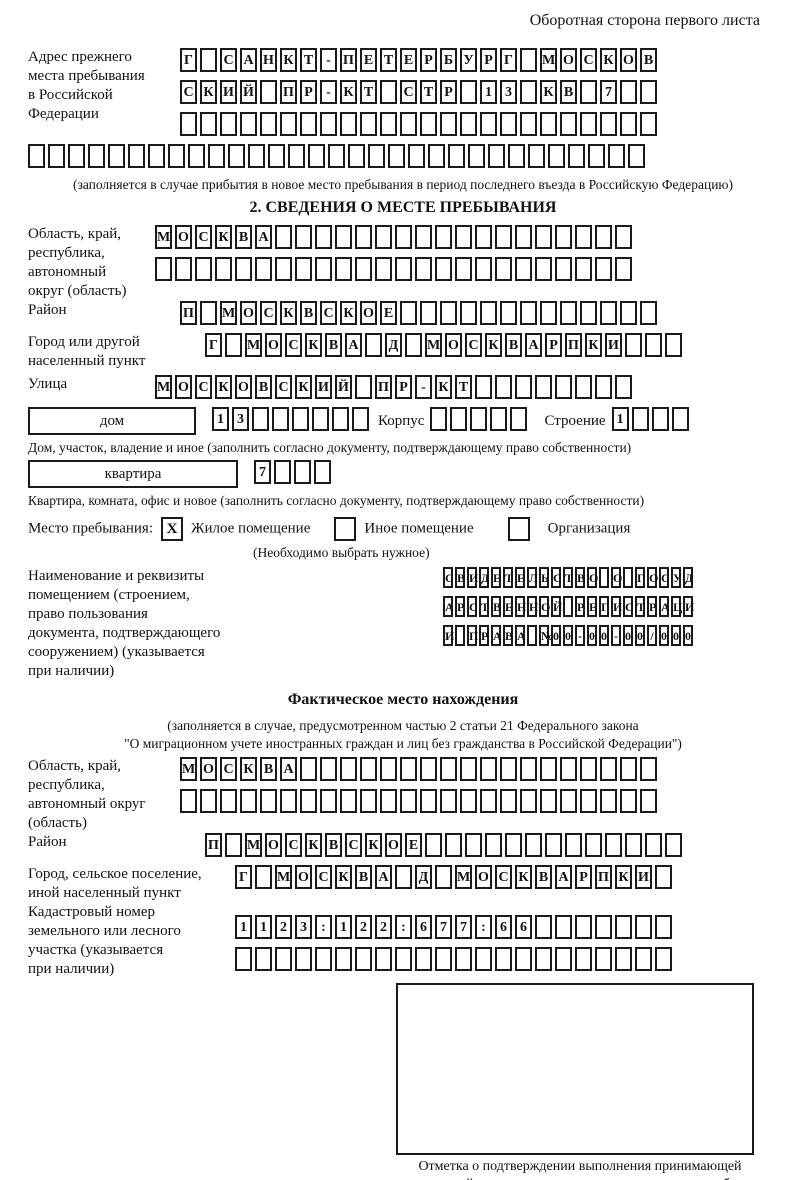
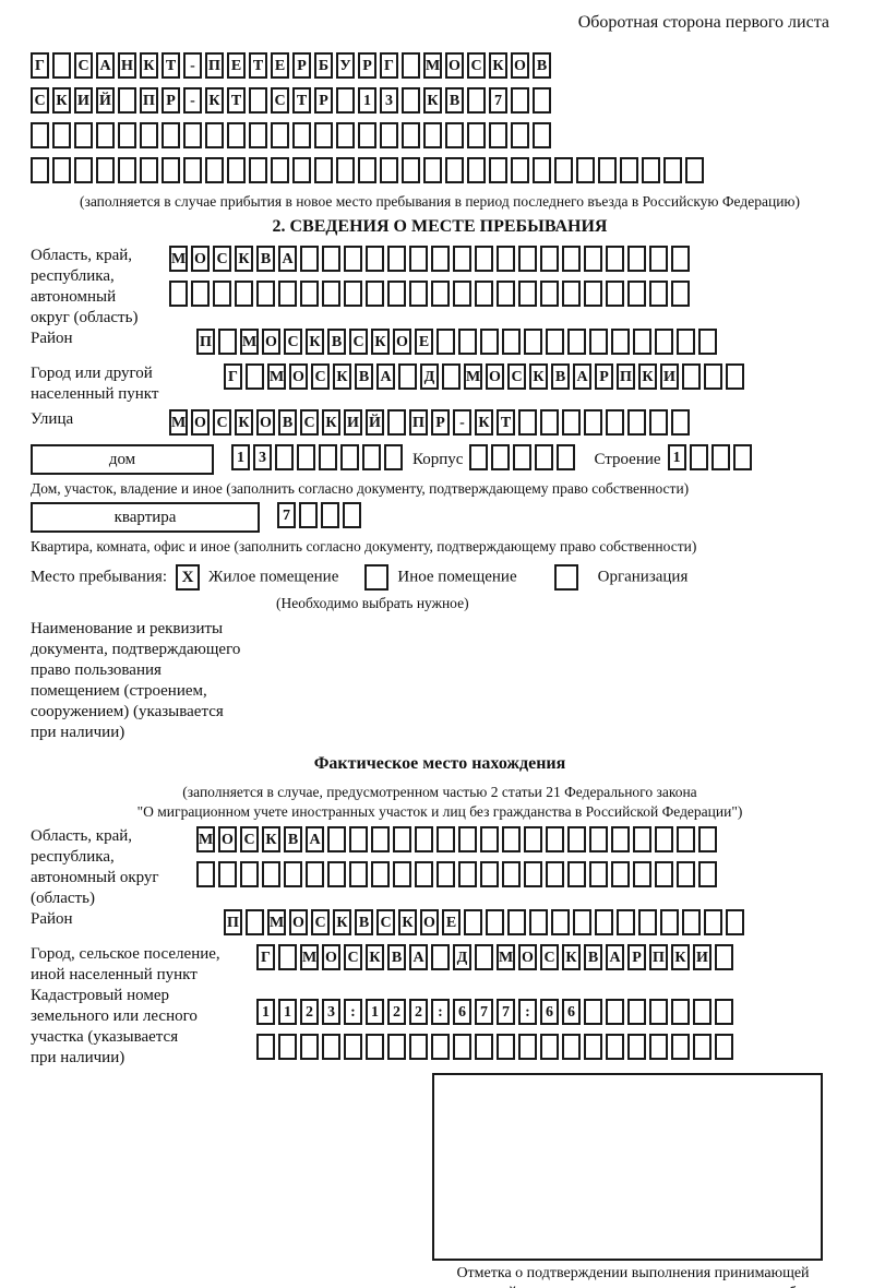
  Оборотная сторона первого листа
- Адрес прежнего
- места пребывания
- в Российской
- Федерации
  Г С А Н К Т - П Е Т Е Р Б У Р Г М О С К О В
  С К И Й П Р - К Т С Т Р 1 3 К В 7
  (заполняется в случае прибытия в новое место пребывания в период последнего въезда в Российскую Федерацию)
  2. СВЕДЕНИЯ О МЕСТЕ ПРЕБЫВАНИЯ
  Область, край,
  республика,
  автономный
  округ (область)
  М О С К В А
  Район
  П М О С К В С К О Е
  Город или другой
  населенный пункт
  Г М О С К В А Д М О С К В А Р П К И
  Улица
  М О С К О В С К И Й П Р - К Т
  дом 1 3 Корпус Строение 1
  Дом, участок, владение и иное (заполнить согласно документу, подтверждающему право собственности)
  квартира 7
- Квартира, комната, офис и новое (заполнить согласно документу, подтверждающему право собственности)
+ Квартира, комната, офис и иное (заполнить согласно документу, подтверждающему право собственности)
  Место пребывания: X Жилое помещение Иное помещение Организация
  (Необходимо выбрать нужное)
  Наименование и реквизиты
- помещением (строением,
+ документа, подтверждающего
  право пользования
- документа, подтверждающего
+ помещением (строением,
  сооружением) (указывается
  при наличии)
- С В И Д Е Т Е Л Ь С Т В О О Г О С У Д
- А Р С Т В Е Н Н О Й Р Е Г И С Т Р А Ц И
- И П Р А В А №0 0 - 0 0 - 0 0 / 0 0 0
  Фактическое место нахождения
  (заполняется в случае, предусмотренном частью 2 статьи 21 Федерального закона
- "О миграционном учете иностранных граждан и лиц без гражданства в Российской Федерации")
+ "О миграционном учете иностранных участок и лиц без гражданства в Российской Федерации")
  Область, край,
  республика,
  автономный округ
  (область)
  М О С К В А
  Район
  П М О С К В С К О Е
  Город, сельское поселение,
  иной населенный пункт
  Г М О С К В А Д М О С К В А Р П К И
  Кадастровый номер
  земельного или лесного
  участка (указывается
  при наличии)
  1 1 2 3 : 1 2 2 : 6 7 7 : 6 6
  Отметка о подтверждении выполнения принимающей
